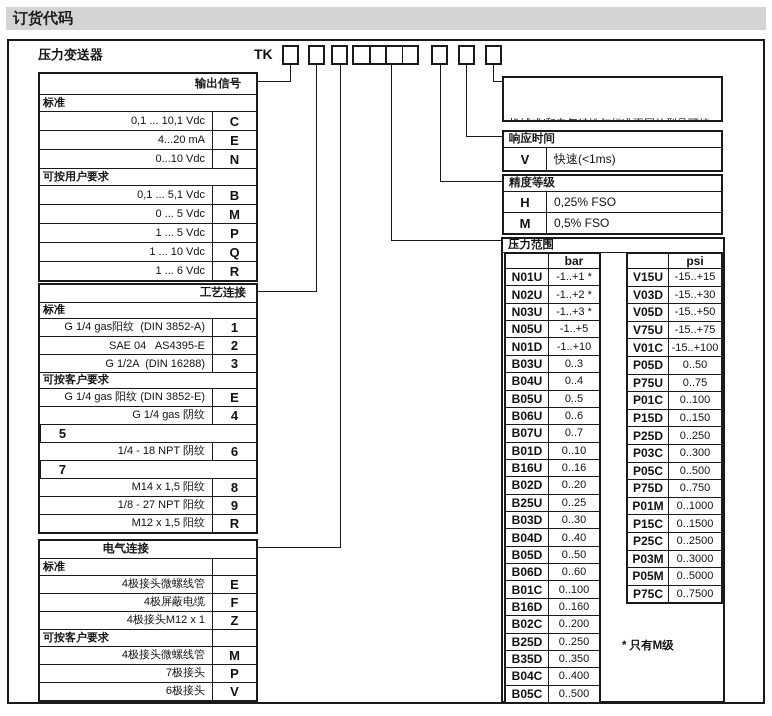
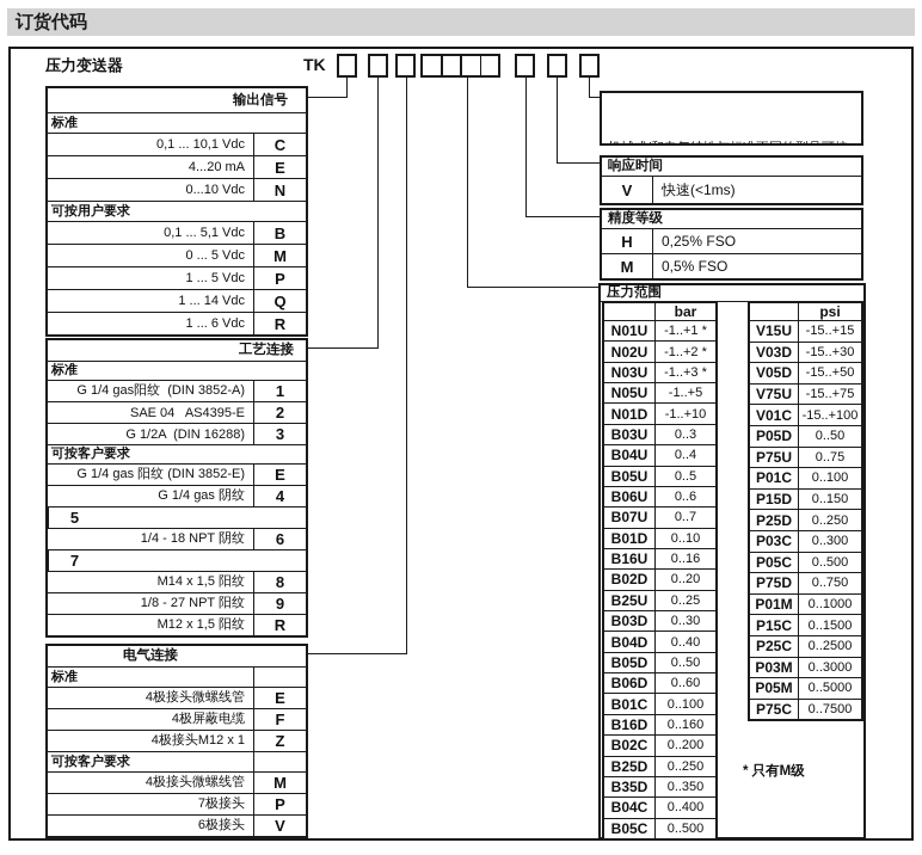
  订货代码
  压力变送器
  TK
  输出信号
  标准
  0,1 ... 10,1 Vdc
  C
  4...20 mA
  E
  0...10 Vdc
  N
  可按用户要求
  0,1 ... 5,1 Vdc
  B
  0 ... 5 Vdc
  M
  1 ... 5 Vdc
  P
- 1 ... 10 Vdc
+ 1 ... 14 Vdc
  Q
  1 ... 6 Vdc
  R
  工艺连接
  标准
  G 1/4 gas阳纹 (DIN 3852-A)
  1
  SAE 04 AS4395-E
  2
  G 1/2A (DIN 16288)
  3
  可按客户要求
  G 1/4 gas 阳纹 (DIN 3852-E)
  E
  G 1/4 gas 阴纹
  4
  5
  1/4 - 18 NPT 阴纹
  6
  7
  M14 x 1,5 阳纹
  8
  1/8 - 27 NPT 阳纹
  9
  M12 x 1,5 阳纹
  R
  电气连接
  标准
  4极接头微螺线管
  E
  4极屏蔽电缆
  F
  4极接头M12 x 1
  Z
  可按客户要求
  4极接头微螺线管
  M
  7极接头
  P
  6极接头
  V
  响应时间
  V
  快速(<1ms)
  精度等级
  H
  0,25% FSO
  M
  0,5% FSO
  压力范围
  bar
  N01U
  -1..+1 *
  N02U
  -1..+2 *
  N03U
  -1..+3 *
  N05U
  -1..+5
  N01D
  -1..+10
  B03U
  0..3
  B04U
  0..4
  B05U
  0..5
  B06U
  0..6
  B07U
  0..7
  B01D
  0..10
  B16U
  0..16
  B02D
  0..20
  B25U
  0..25
  B03D
  0..30
  B04D
  0..40
  B05D
  0..50
  B06D
  0..60
  B01C
  0..100
  B16D
  0..160
  B02C
  0..200
  B25D
  0..250
  B35D
  0..350
  B04C
  0..400
  B05C
  0..500
  psi
  V15U
  -15..+15
  V03D
  -15..+30
  V05D
  -15..+50
  V75U
  -15..+75
  V01C
  -15..+100
  P05D
  0..50
  P75U
  0..75
  P01C
  0..100
  P15D
  0..150
  P25D
  0..250
  P03C
  0..300
  P05C
  0..500
  P75D
  0..750
  P01M
  0..1000
  P15C
  0..1500
  P25C
  0..2500
  P03M
  0..3000
  P05M
  0..5000
  P75C
  0..7500
  * 只有M级
